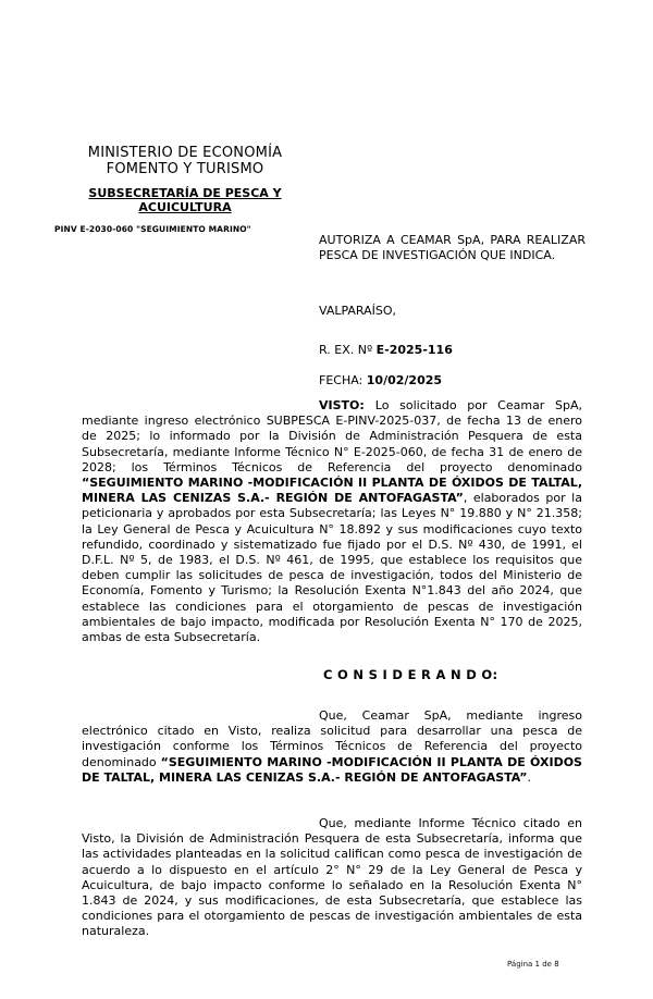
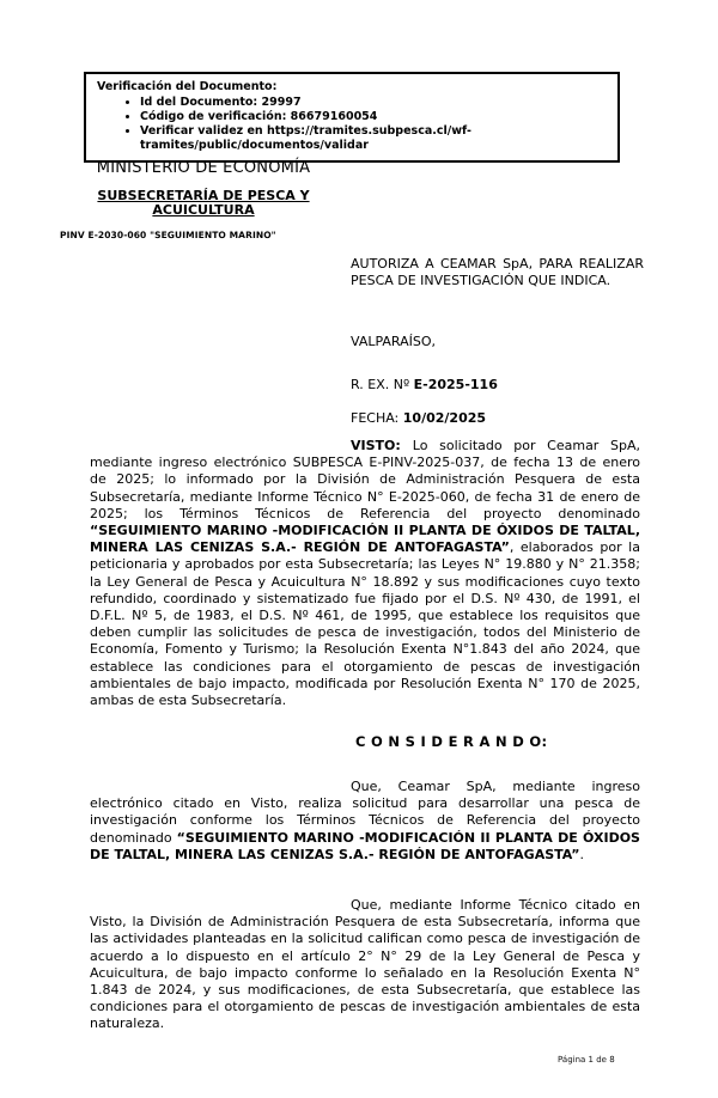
+ Verificación del Documento:
+ Id del Documento: 29997
+ Código de verificación: 86679160054
+ Verificar validez en https://tramites.subpesca.cl/wf-tramites/public/documentos/validar
  MINISTERIO DE ECONOMÍA
- FOMENTO Y TURISMO
  SUBSECRETARÍA DE PESCA Y
  ACUICULTURA
  PINV E-2030-060 "SEGUIMIENTO MARINO"
  AUTORIZA A CEAMAR SpA, PARA REALIZAR PESCA DE INVESTIGACIÓN QUE INDICA.
  VALPARAÍSO,
  R. EX. Nº E-2025-116
  FECHA: 10/02/2025
- VISTO: Lo solicitado por Ceamar SpA, mediante ingreso electrónico SUBPESCA E-PINV-2025-037, de fecha 13 de enero de 2025; lo informado por la División de Administración Pesquera de esta Subsecretaría, mediante Informe Técnico N° E-2025-060, de fecha 31 de enero de 2028; los Términos Técnicos de Referencia del proyecto denominado “SEGUIMIENTO MARINO -MODIFICACIÓN II PLANTA DE ÓXIDOS DE TALTAL, MINERA LAS CENIZAS S.A.- REGIÓN DE ANTOFAGASTA”, elaborados por la peticionaria y aprobados por esta Subsecretaría; las Leyes N° 19.880 y N° 21.358; la Ley General de Pesca y Acuicultura N° 18.892 y sus modificaciones cuyo texto refundido, coordinado y sistematizado fue fijado por el D.S. Nº 430, de 1991, el D.F.L. Nº 5, de 1983, el D.S. Nº 461, de 1995, que establece los requisitos que deben cumplir las solicitudes de pesca de investigación, todos del Ministerio de Economía, Fomento y Turismo; la Resolución Exenta N°1.843 del año 2024, que establece las condiciones para el otorgamiento de pescas de investigación ambientales de bajo impacto, modificada por Resolución Exenta N° 170 de 2025, ambas de esta Subsecretaría.
+ VISTO: Lo solicitado por Ceamar SpA, mediante ingreso electrónico SUBPESCA E-PINV-2025-037, de fecha 13 de enero de 2025; lo informado por la División de Administración Pesquera de esta Subsecretaría, mediante Informe Técnico N° E-2025-060, de fecha 31 de enero de 2025; los Términos Técnicos de Referencia del proyecto denominado “SEGUIMIENTO MARINO -MODIFICACIÓN II PLANTA DE ÓXIDOS DE TALTAL, MINERA LAS CENIZAS S.A.- REGIÓN DE ANTOFAGASTA”, elaborados por la peticionaria y aprobados por esta Subsecretaría; las Leyes N° 19.880 y N° 21.358; la Ley General de Pesca y Acuicultura N° 18.892 y sus modificaciones cuyo texto refundido, coordinado y sistematizado fue fijado por el D.S. Nº 430, de 1991, el D.F.L. Nº 5, de 1983, el D.S. Nº 461, de 1995, que establece los requisitos que deben cumplir las solicitudes de pesca de investigación, todos del Ministerio de Economía, Fomento y Turismo; la Resolución Exenta N°1.843 del año 2024, que establece las condiciones para el otorgamiento de pescas de investigación ambientales de bajo impacto, modificada por Resolución Exenta N° 170 de 2025, ambas de esta Subsecretaría.
  C O N S I D E R A N D O:
  Que, Ceamar SpA, mediante ingreso electrónico citado en Visto, realiza solicitud para desarrollar una pesca de investigación conforme los Términos Técnicos de Referencia del proyecto denominado “SEGUIMIENTO MARINO -MODIFICACIÓN II PLANTA DE ÓXIDOS DE TALTAL, MINERA LAS CENIZAS S.A.- REGIÓN DE ANTOFAGASTA”.
  Que, mediante Informe Técnico citado en Visto, la División de Administración Pesquera de esta Subsecretaría, informa que las actividades planteadas en la solicitud califican como pesca de investigación de acuerdo a lo dispuesto en el artículo 2° N° 29 de la Ley General de Pesca y Acuicultura, de bajo impacto conforme lo señalado en la Resolución Exenta N° 1.843 de 2024, y sus modificaciones, de esta Subsecretaría, que establece las condiciones para el otorgamiento de pescas de investigación ambientales de esta naturaleza.
  Página 1 de 8
